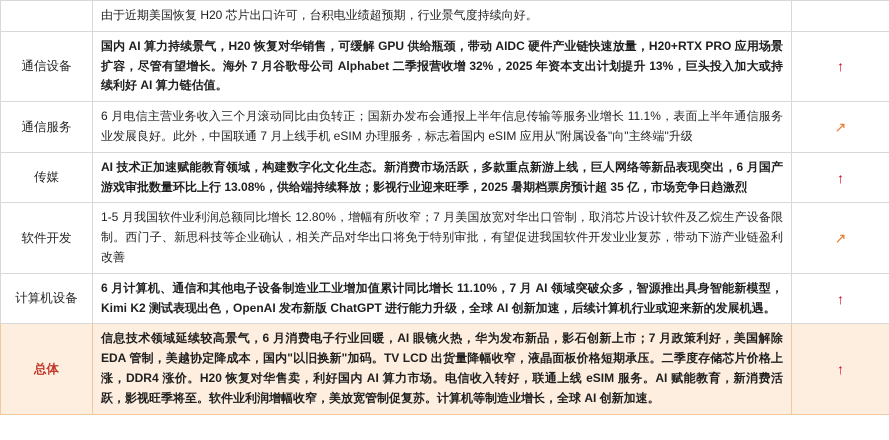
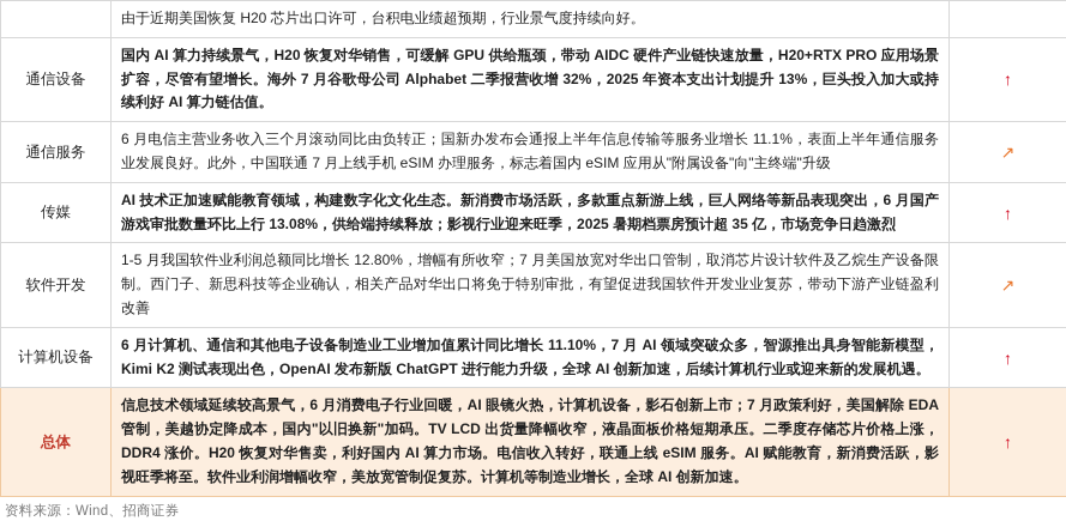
  	由于近期美国恢复 H20 芯片出口许可，台积电业绩超预期，行业景气度持续向好。
  通信设备	国内 AI 算力持续景气，H20 恢复对华销售，可缓解 GPU 供给瓶颈，带动 AIDC 硬件产业链快速放量，H20+RTX PRO 应用场景扩容，尽管有望增长。海外 7 月谷歌母公司 Alphabet 二季报营收增 32%，2025 年资本支出计划提升 13%，巨头投入加大或持续利好 AI 算力链估值。	↑
  通信服务	6 月电信主营业务收入三个月滚动同比由负转正；国新办发布会通报上半年信息传输等服务业增长 11.1%，表面上半年通信服务业发展良好。此外，中国联通 7 月上线手机 eSIM 办理服务，标志着国内 eSIM 应用从"附属设备"向"主终端"升级	↗
  传媒	AI 技术正加速赋能教育领域，构建数字化文化生态。新消费市场活跃，多款重点新游上线，巨人网络等新品表现突出，6 月国产游戏审批数量环比上行 13.08%，供给端持续释放；影视行业迎来旺季，2025 暑期档票房预计超 35 亿，市场竞争日趋激烈	↑
  软件开发	1-5 月我国软件业利润总额同比增长 12.80%，增幅有所收窄；7 月美国放宽对华出口管制，取消芯片设计软件及乙烷生产设备限制。西门子、新思科技等企业确认，相关产品对华出口将免于特别审批，有望促进我国软件开发业业复苏，带动下游产业链盈利改善	↗
  计算机设备	6 月计算机、通信和其他电子设备制造业工业增加值累计同比增长 11.10%，7 月 AI 领域突破众多，智源推出具身智能新模型，Kimi K2 测试表现出色，OpenAI 发布新版 ChatGPT 进行能力升级，全球 AI 创新加速，后续计算机行业或迎来新的发展机遇。	↑
- 总体	信息技术领域延续较高景气，6 月消费电子行业回暖，AI 眼镜火热，华为发布新品，影石创新上市；7 月政策利好，美国解除 EDA 管制，美越协定降成本，国内"以旧换新"加码。TV LCD 出货量降幅收窄，液晶面板价格短期承压。二季度存储芯片价格上涨，DDR4 涨价。H20 恢复对华售卖，利好国内 AI 算力市场。电信收入转好，联通上线 eSIM 服务。AI 赋能教育，新消费活跃，影视旺季将至。软件业利润增幅收窄，美放宽管制促复苏。计算机等制造业增长，全球 AI 创新加速。	↑
+ 总体	信息技术领域延续较高景气，6 月消费电子行业回暖，AI 眼镜火热，计算机设备，影石创新上市；7 月政策利好，美国解除 EDA 管制，美越协定降成本，国内"以旧换新"加码。TV LCD 出货量降幅收窄，液晶面板价格短期承压。二季度存储芯片价格上涨，DDR4 涨价。H20 恢复对华售卖，利好国内 AI 算力市场。电信收入转好，联通上线 eSIM 服务。AI 赋能教育，新消费活跃，影视旺季将至。软件业利润增幅收窄，美放宽管制促复苏。计算机等制造业增长，全球 AI 创新加速。	↑
+ 资料来源：Wind、招商证券
